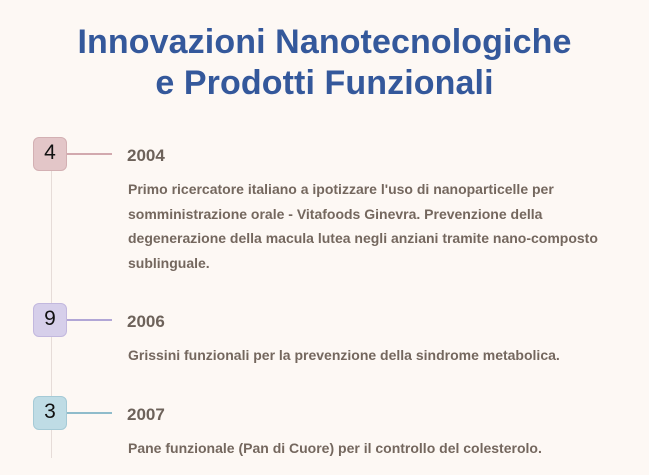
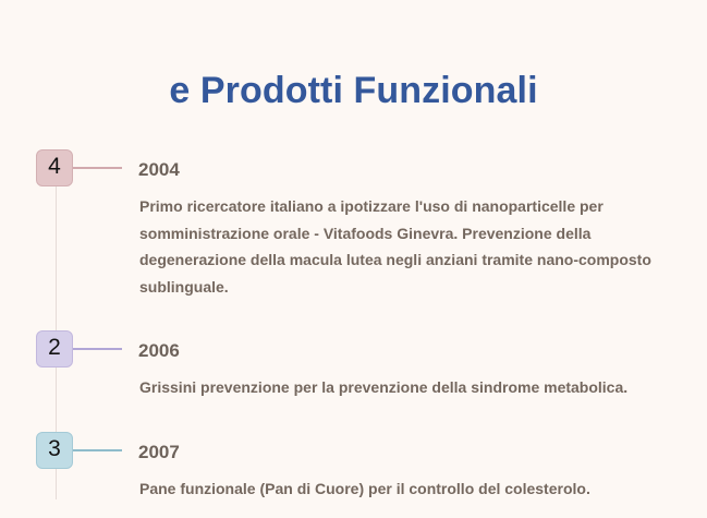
- Innovazioni Nanotecnologiche
  e Prodotti Funzionali
  4
  2004
  Primo ricercatore italiano a ipotizzare l'uso di nanoparticelle per somministrazione orale - Vitafoods Ginevra. Prevenzione della degenerazione della macula lutea negli anziani tramite nano-composto sublinguale.
- 9
+ 2
  2006
- Grissini funzionali per la prevenzione della sindrome metabolica.
+ Grissini prevenzione per la prevenzione della sindrome metabolica.
  3
  2007
  Pane funzionale (Pan di Cuore) per il controllo del colesterolo.
